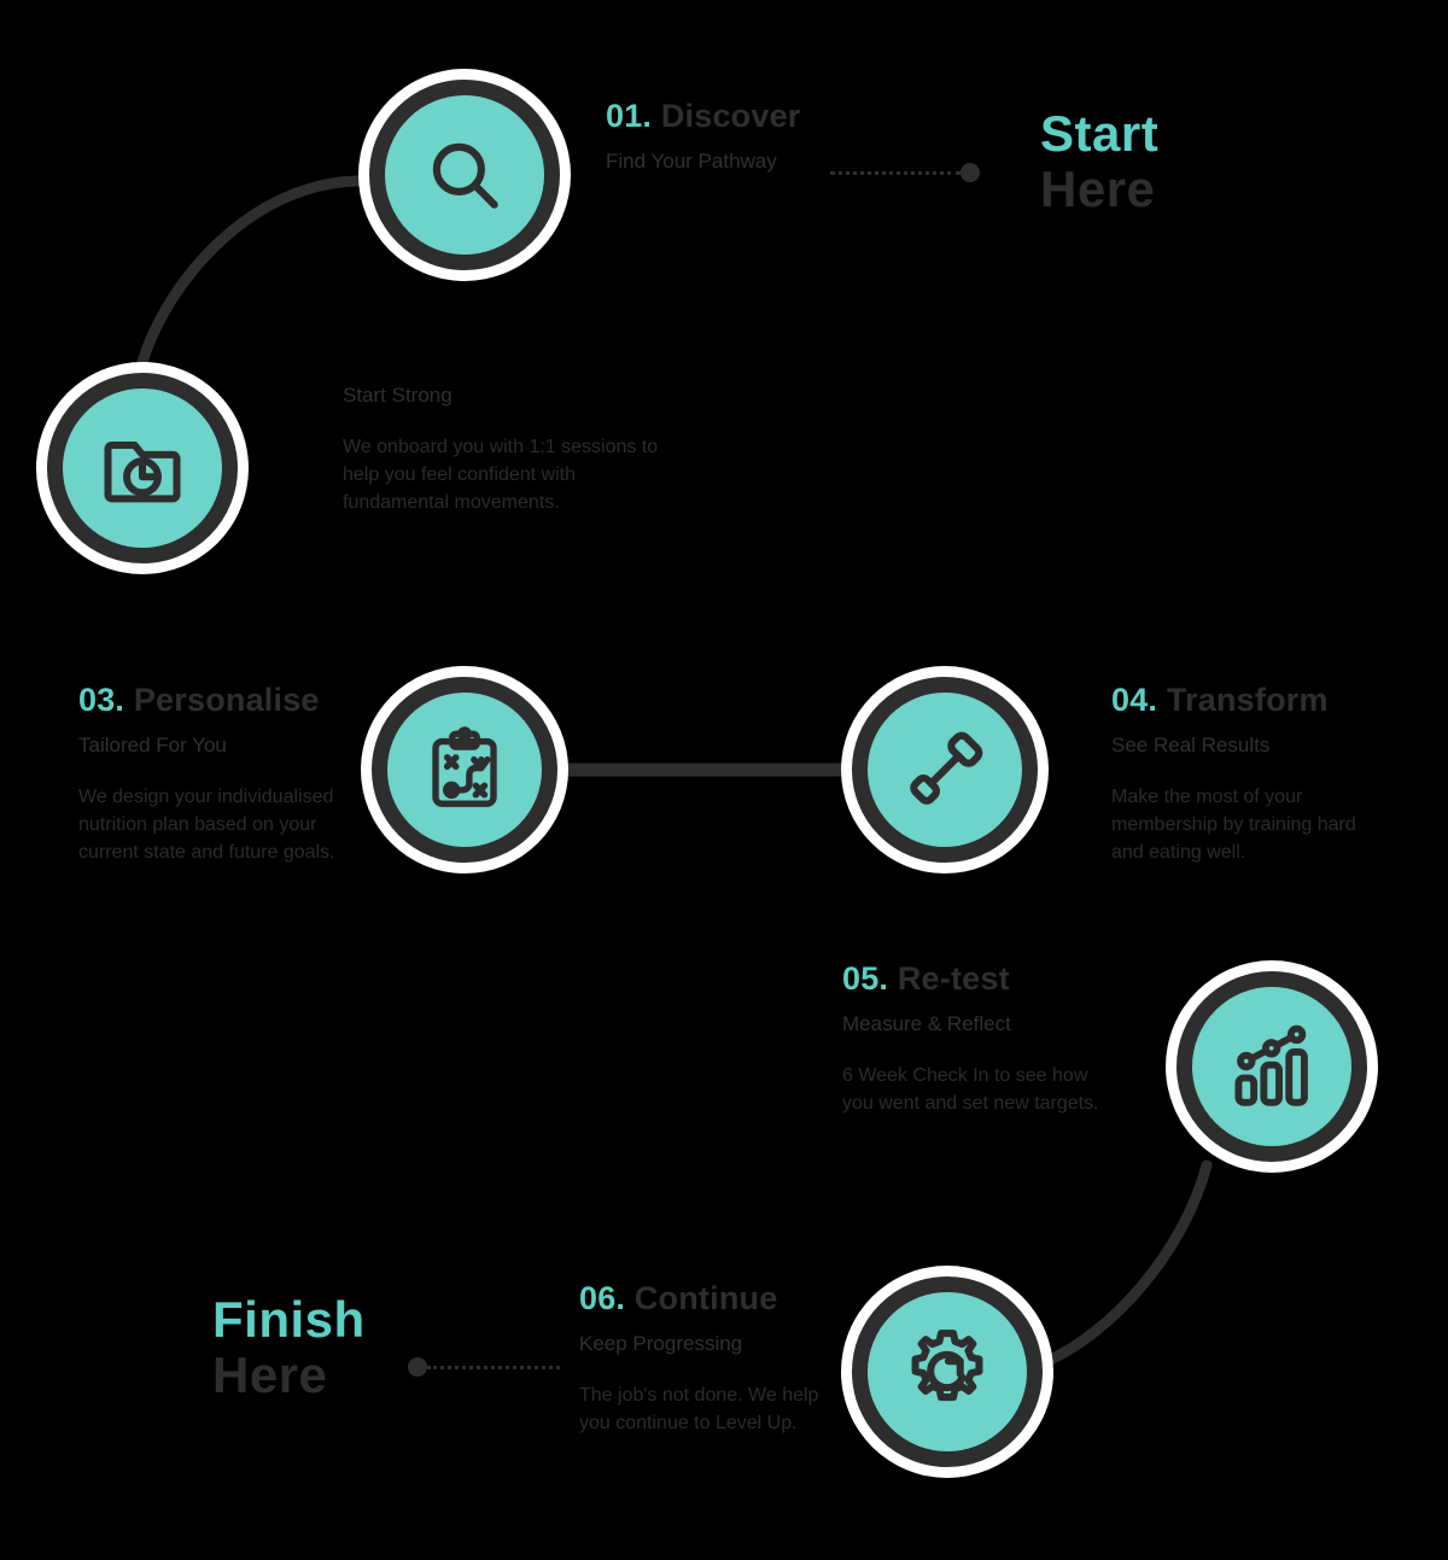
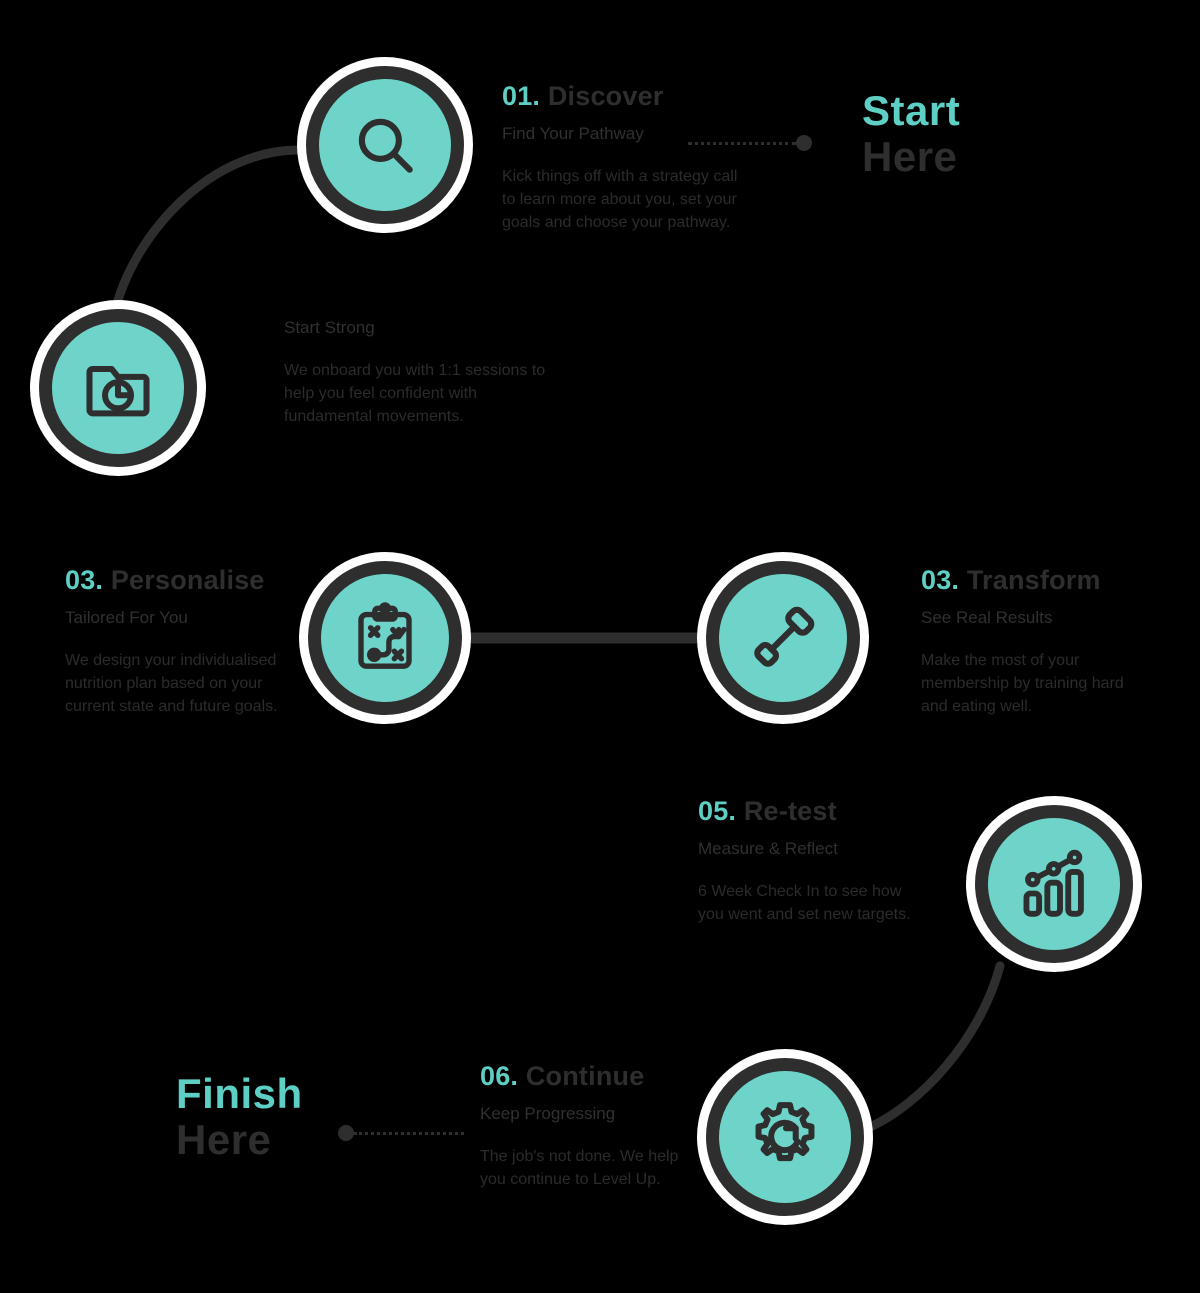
  01. Discover
  Find Your Pathway
+ Kick things off with a strategy call to learn more about you, set your goals and choose your pathway.
  Start Strong
  We onboard you with 1:1 sessions to help you feel confident with fundamental movements.
  03. Personalise
  Tailored For You
  We design your individualised nutrition plan based on your current state and future goals.
- 04. Transform
+ 03. Transform
  See Real Results
  Make the most of your membership by training hard and eating well.
  05. Re-test
  Measure & Reflect
  6 Week Check In to see how you went and set new targets.
  06. Continue
  Keep Progressing
  The job's not done. We help you continue to Level Up.
  Start
  Here
  Finish
  Here
